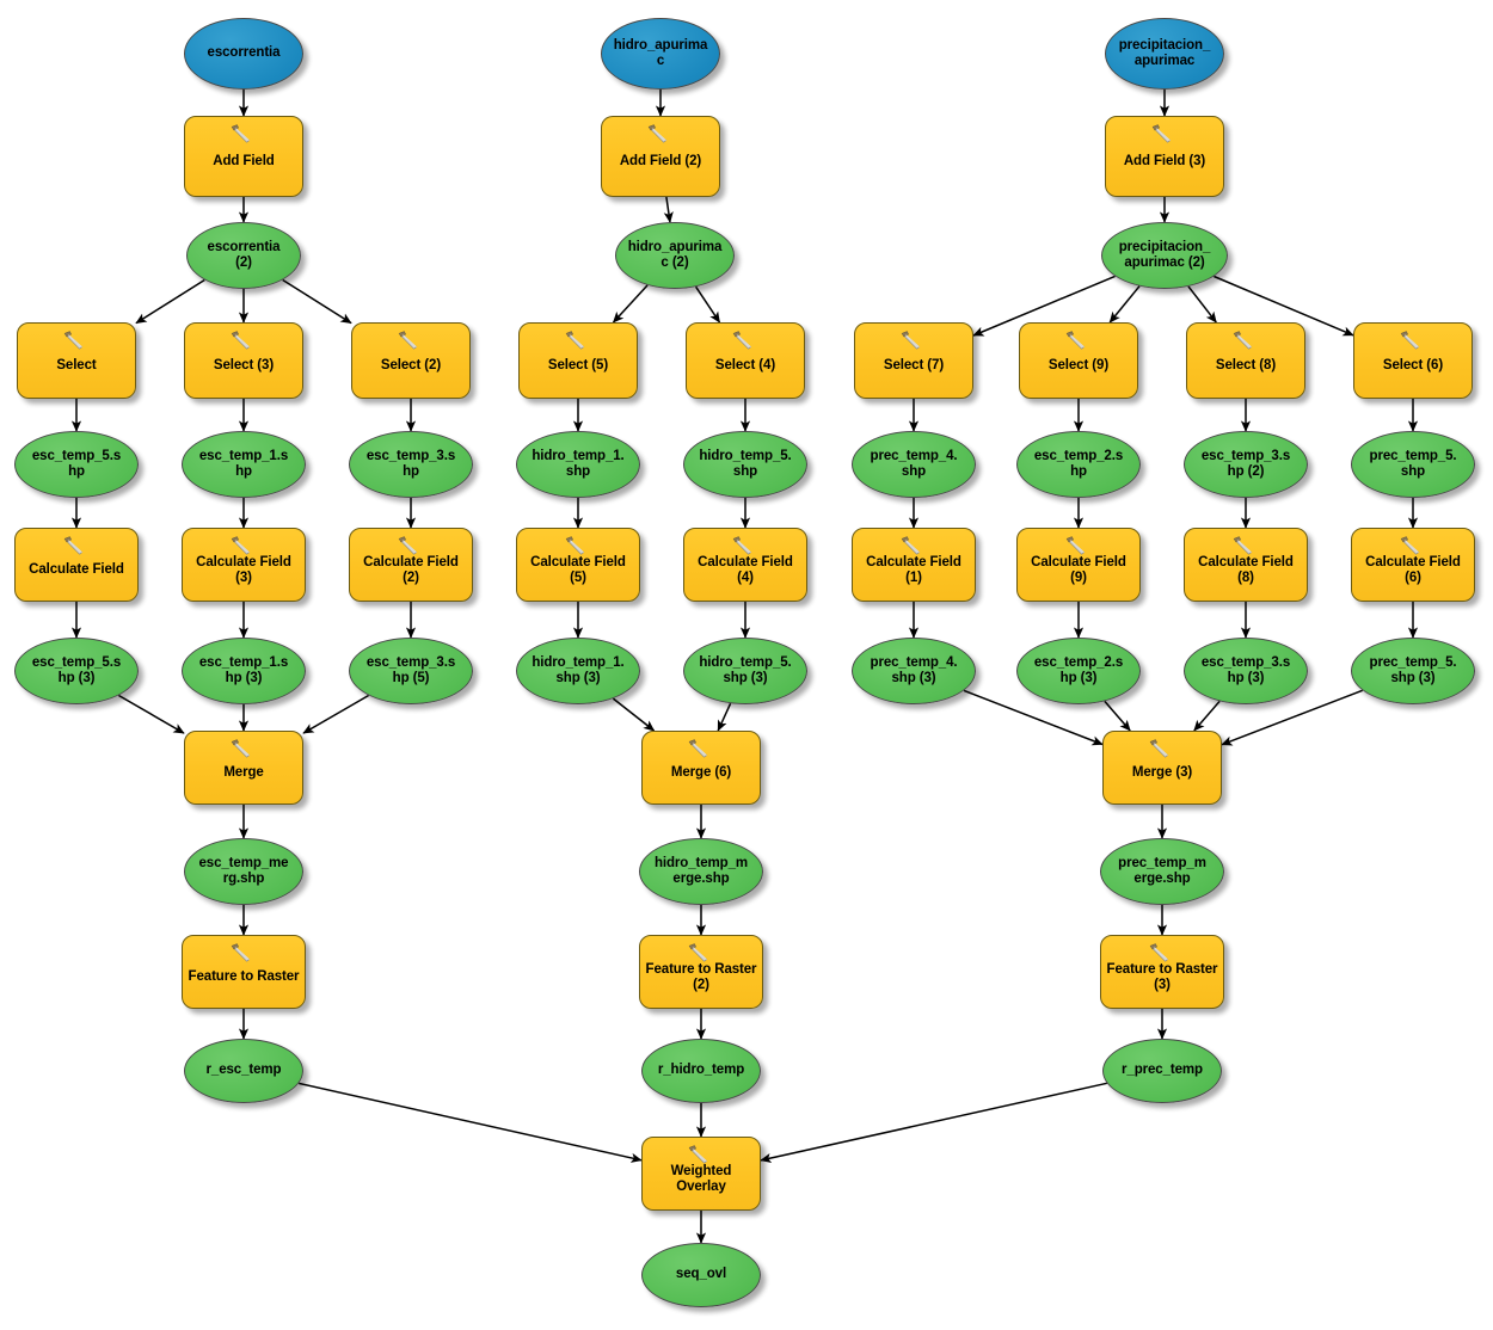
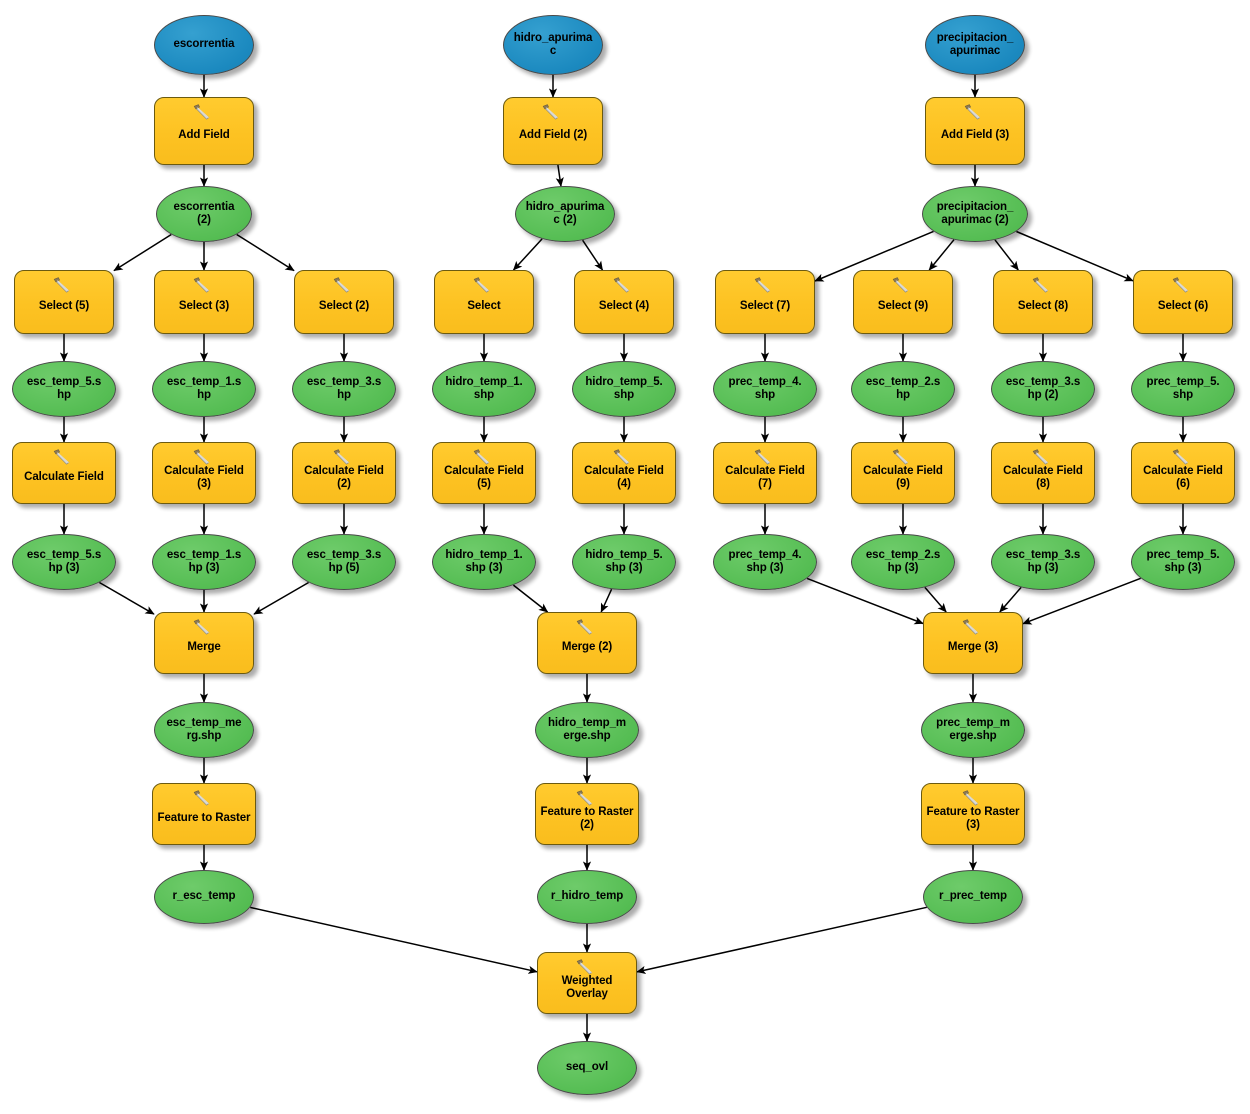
  escorrentia
  hidro_apurima
  c
  precipitacion_
  apurimac
  Add Field
  Add Field (2)
  Add Field (3)
  escorrentia
  (2)
  hidro_apurima
  c (2)
  precipitacion_
  apurimac (2)
- Select
+ Select (5)
  Select (3)
  Select (2)
- Select (5)
+ Select
  Select (4)
  Select (7)
  Select (9)
  Select (8)
  Select (6)
  esc_temp_5.s
  hp
  esc_temp_1.s
  hp
  esc_temp_3.s
  hp
  hidro_temp_1.
  shp
  hidro_temp_5.
  shp
  prec_temp_4.
  shp
  esc_temp_2.s
  hp
  esc_temp_3.s
  hp (2)
  prec_temp_5.
  shp
  Calculate Field
  Calculate Field (3)
  Calculate Field (2)
  Calculate Field (5)
  Calculate Field (4)
- Calculate Field (1)
+ Calculate Field (7)
  Calculate Field (9)
  Calculate Field (8)
  Calculate Field (6)
  esc_temp_5.s
  hp (3)
  esc_temp_1.s
  hp (3)
  esc_temp_3.s
  hp (5)
  hidro_temp_1.
  shp (3)
  hidro_temp_5.
  shp (3)
  prec_temp_4.
  shp (3)
  esc_temp_2.s
  hp (3)
  esc_temp_3.s
  hp (3)
  prec_temp_5.
  shp (3)
  Merge
- Merge (6)
+ Merge (2)
  Merge (3)
  esc_temp_me
  rg.shp
  hidro_temp_m
  erge.shp
  prec_temp_m
  erge.shp
  Feature to Raster
  Feature to Raster
  (2)
  Feature to Raster
  (3)
  r_esc_temp
  r_hidro_temp
  r_prec_temp
  Weighted Overlay
  seq_ovl
